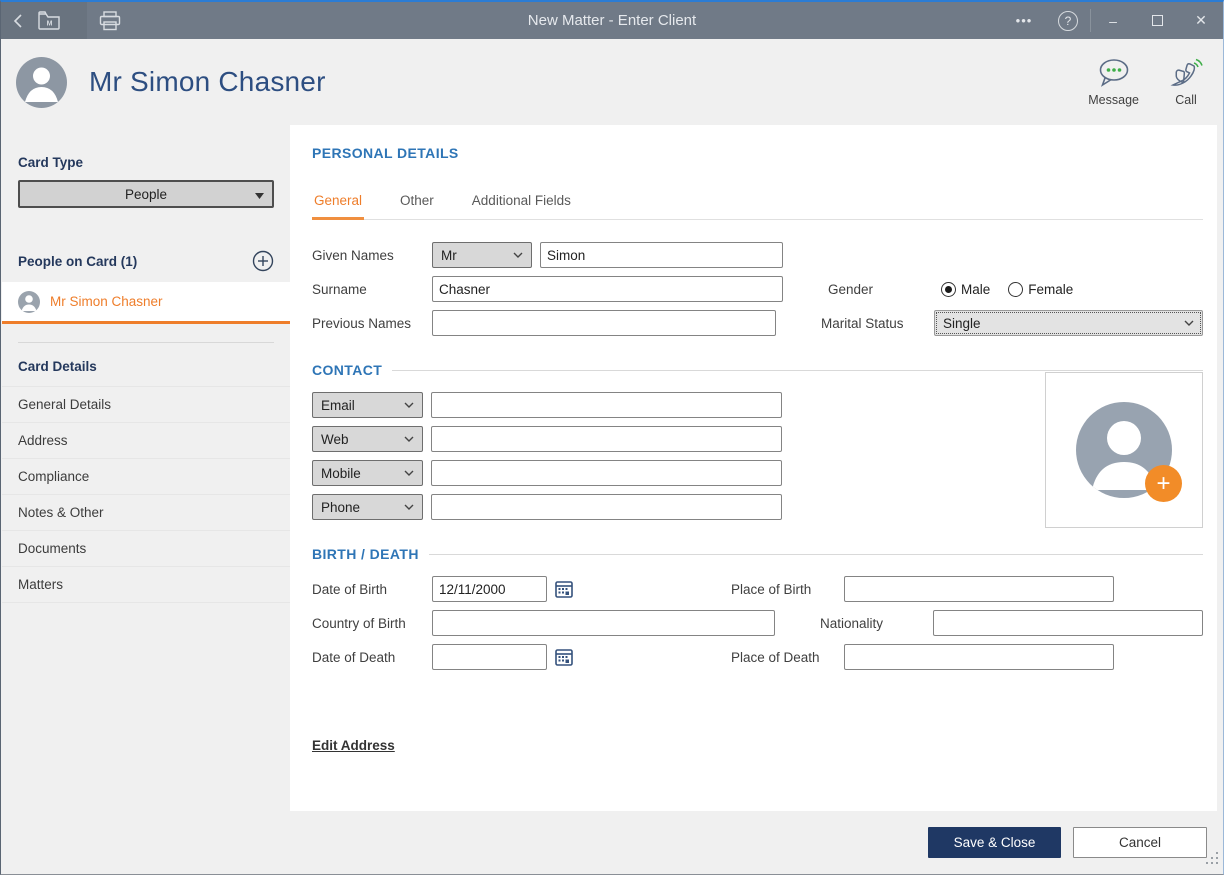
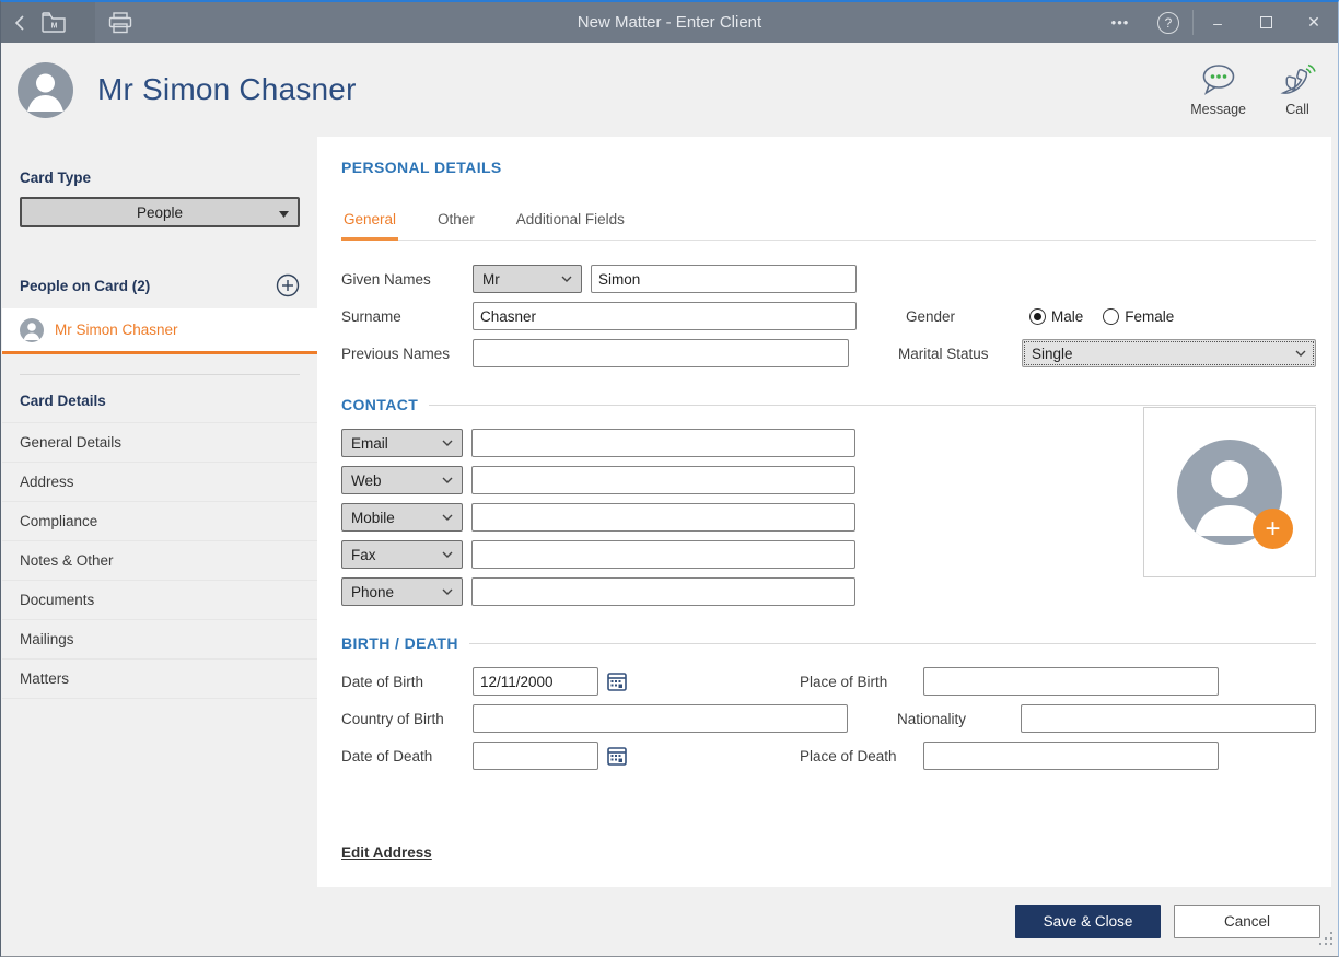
  New Matter - Enter Client
  •••
  ?
  –
  ✕
  Mr Simon Chasner
  Message
  Call
  Card Type
  People
- People on Card (1)
+ People on Card (2)
  Mr Simon Chasner
  Card Details
  General Details
  Address
  Compliance
  Notes & Other
  Documents
+ Mailings
  Matters
  PERSONAL DETAILS
  General
  Other
  Additional Fields
  Given Names
  Mr
  Simon
  Surname
  Chasner
  Gender
  Male
  Female
  Previous Names
  Marital Status
  Single
  CONTACT
  Email
  Web
  Mobile
+ Fax
  Phone
  +
  BIRTH / DEATH
  Date of Birth
  12/11/2000
  Place of Birth
  Country of Birth
  Nationality
  Date of Death
  Place of Death
  Edit Address
  Save & Close
  Cancel
